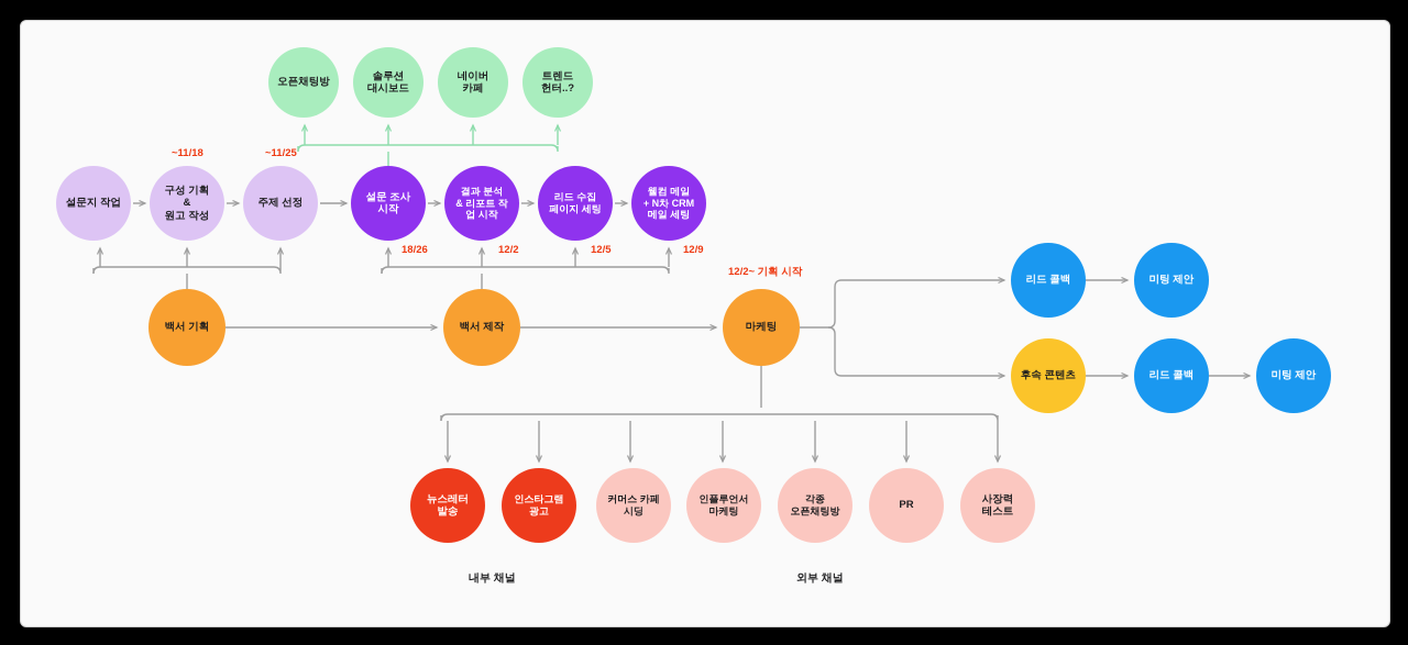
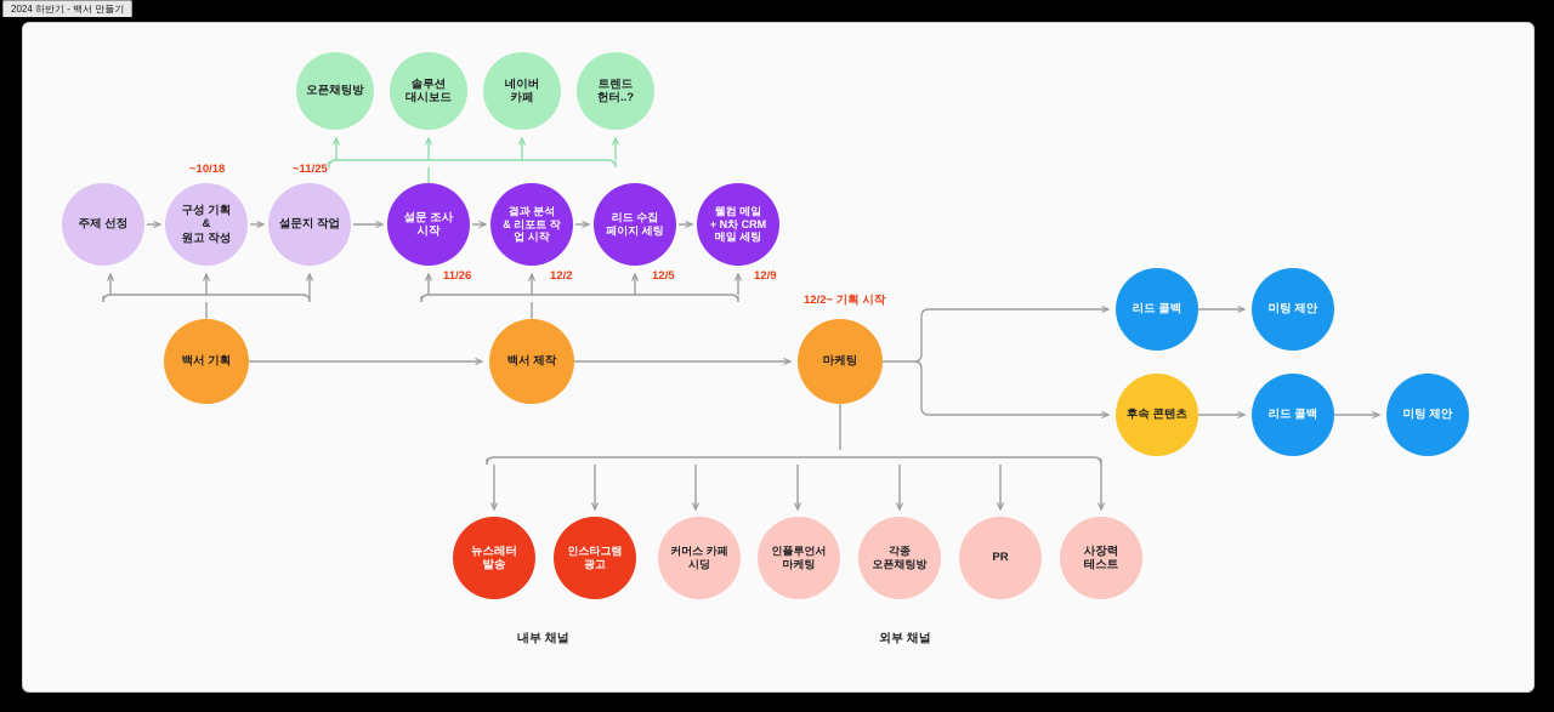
+ 2024 하반기 - 백서 만들기
  오픈채팅방
  솔루션
  대시보드
  네이버
  카페
  트렌드
  헌터..?
- 설문지 작업
+ 주제 선정
  구성 기획
  &
  원고 작성
- 주제 선정
+ 설문지 작업
  설문 조사
  시작
  결과 분석
  & 리포트 작
  업 시작
  리드 수집
  페이지 세팅
  웰컴 메일
  + N차 CRM
  메일 세팅
  백서 기획
  백서 제작
  마케팅
  리드 콜백
  미팅 제안
  후속 콘텐츠
  리드 콜백
  미팅 제안
  뉴스레터
  발송
  인스타그램
  광고
  커머스 카페
  시딩
  인플루언서
  마케팅
  각종
  오픈채팅방
  PR
  사장력
  테스트
- ~11/18
+ ~10/18
  ~11/25
- 18/26
+ 11/26
  12/2
  12/5
  12/9
  12/2~ 기획 시작
  내부 채널
  외부 채널
